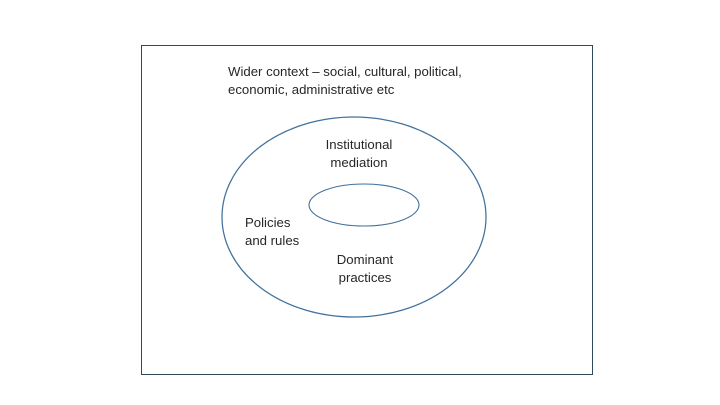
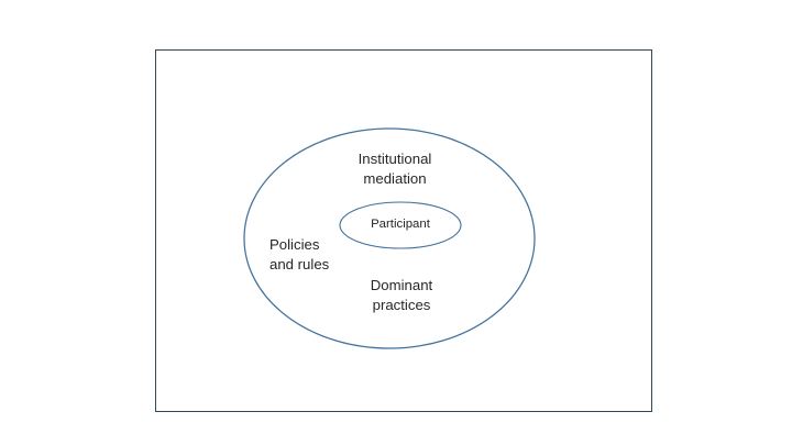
- Wider context – social, cultural, political,
- economic, administrative etc
  Institutional
  mediation
+ Participant
  Policies
  and rules
  Dominant
  practices
